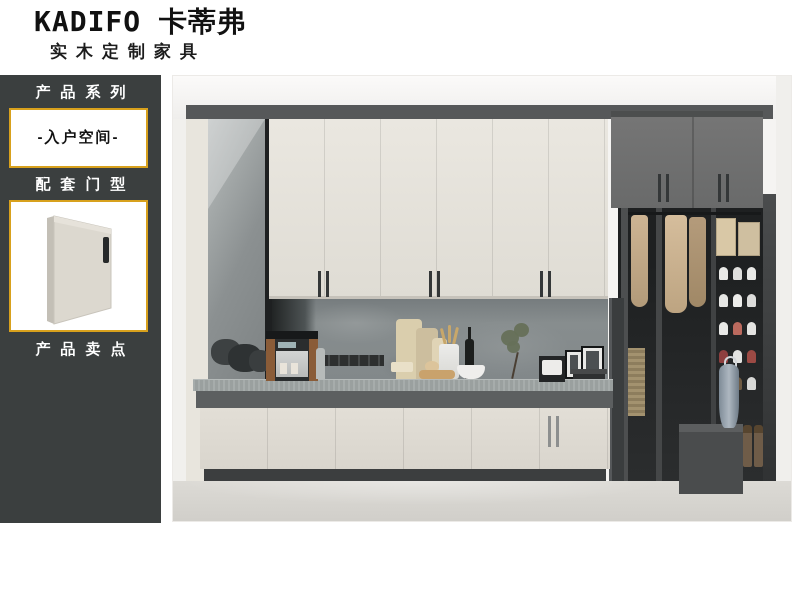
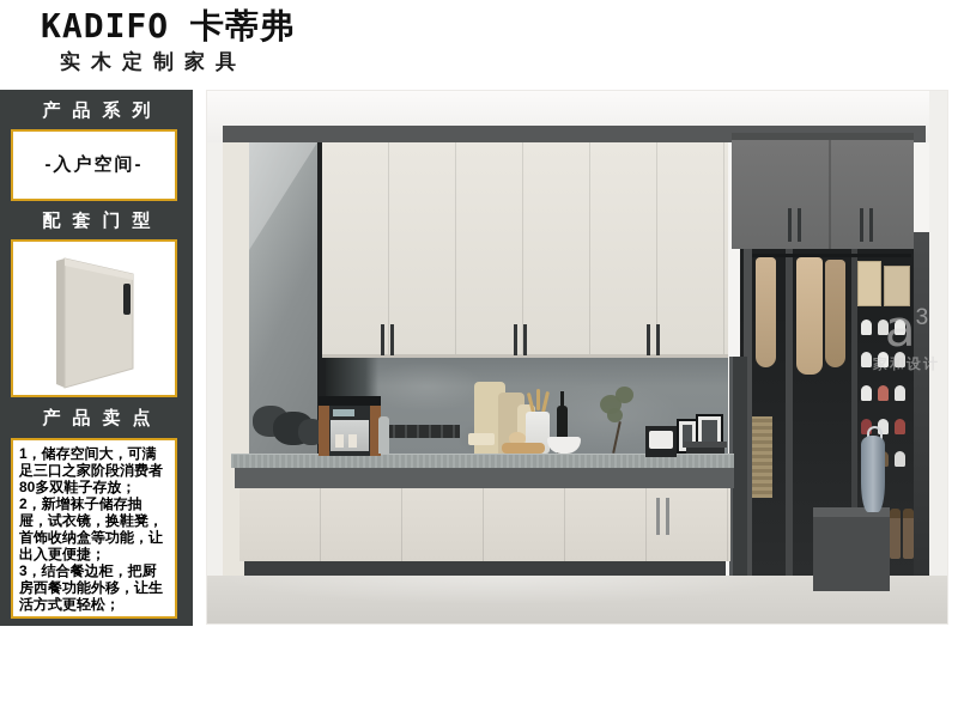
  KADIFO 卡蒂弗
  实木定制家具
  产品系列
  -入户空间-
  配套门型
  产品卖点
+ 1，储存空间大，可满足三口之家阶段消费者80多双鞋子存放；
+ 2，新增袜子储存抽屉，试衣镜，换鞋凳，首饰收纳盒等功能，让出入更便捷；
+ 3，结合餐边柜，把厨房西餐功能外移，让生活方式更轻松；
+ a3
+ 家和设计
